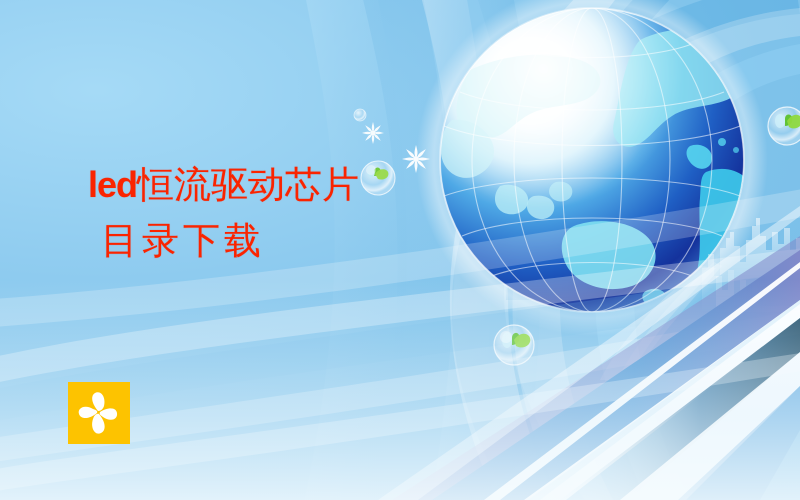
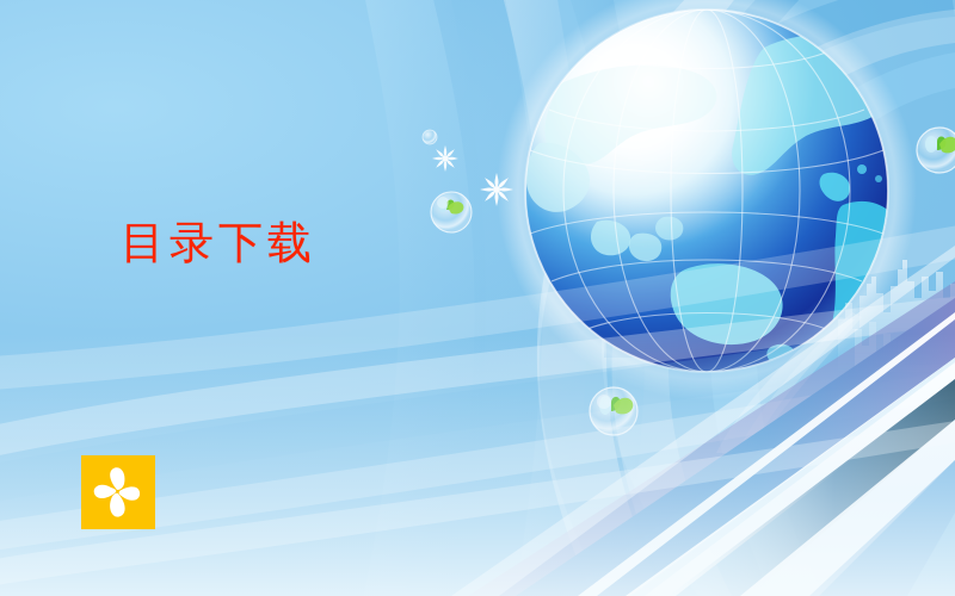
- led恒流驱动芯片
  目录下载
